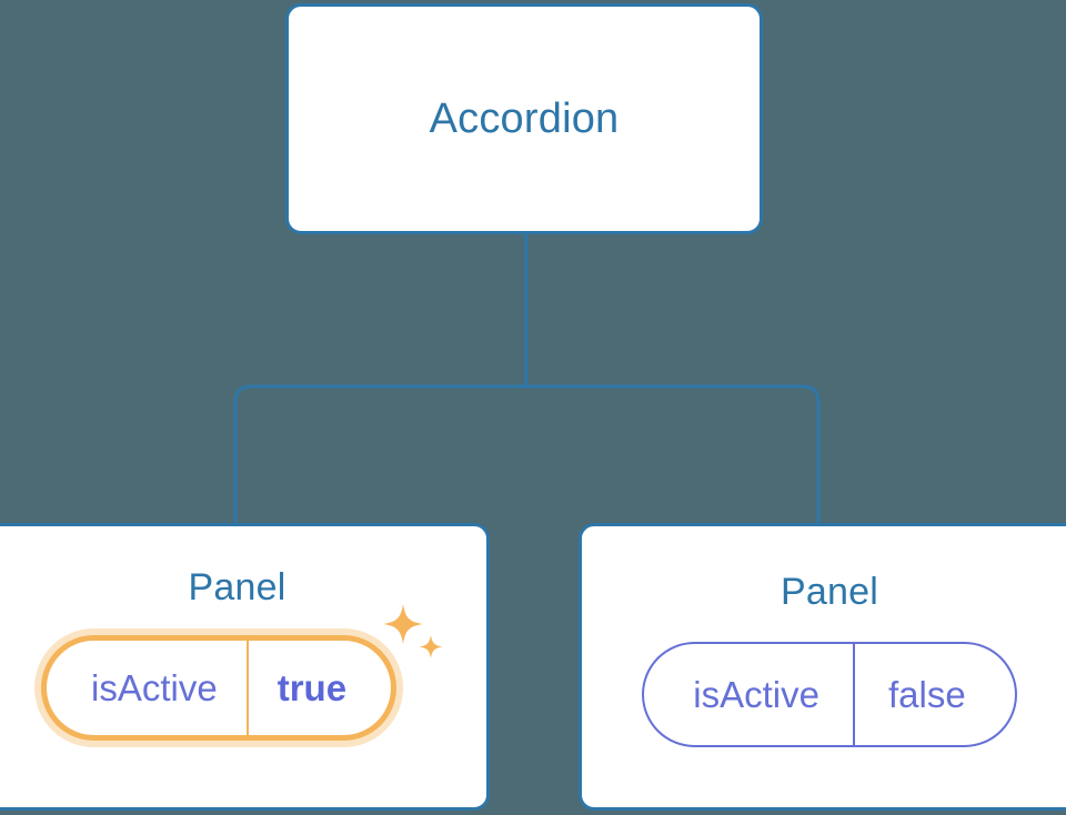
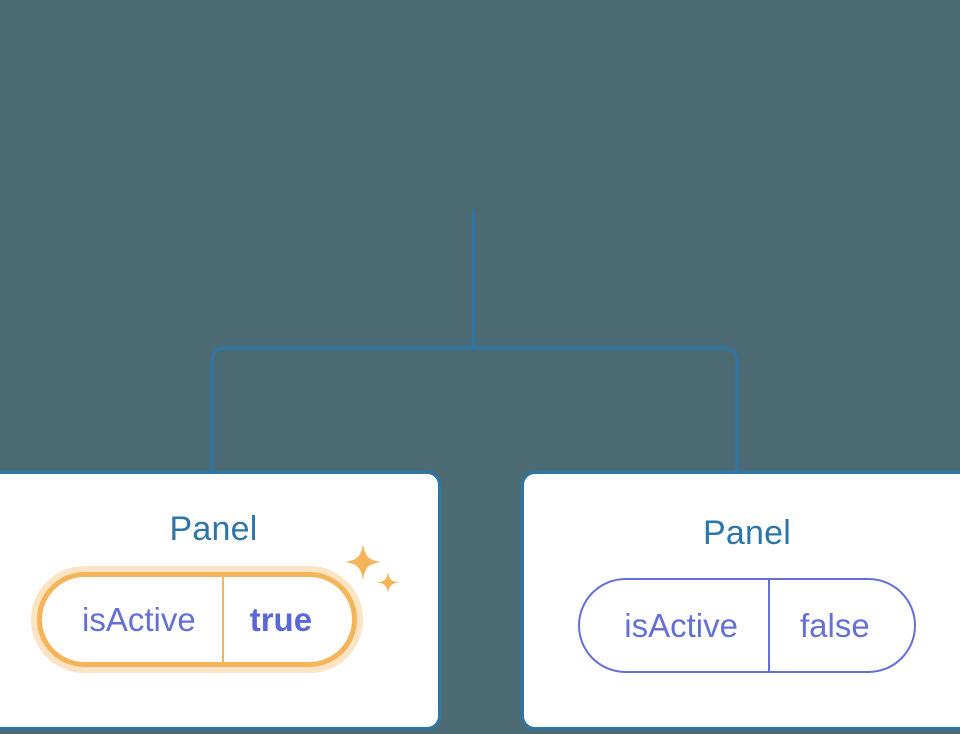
- Accordion
  Panel
  isActive
  true
  Panel
  isActive
  false
